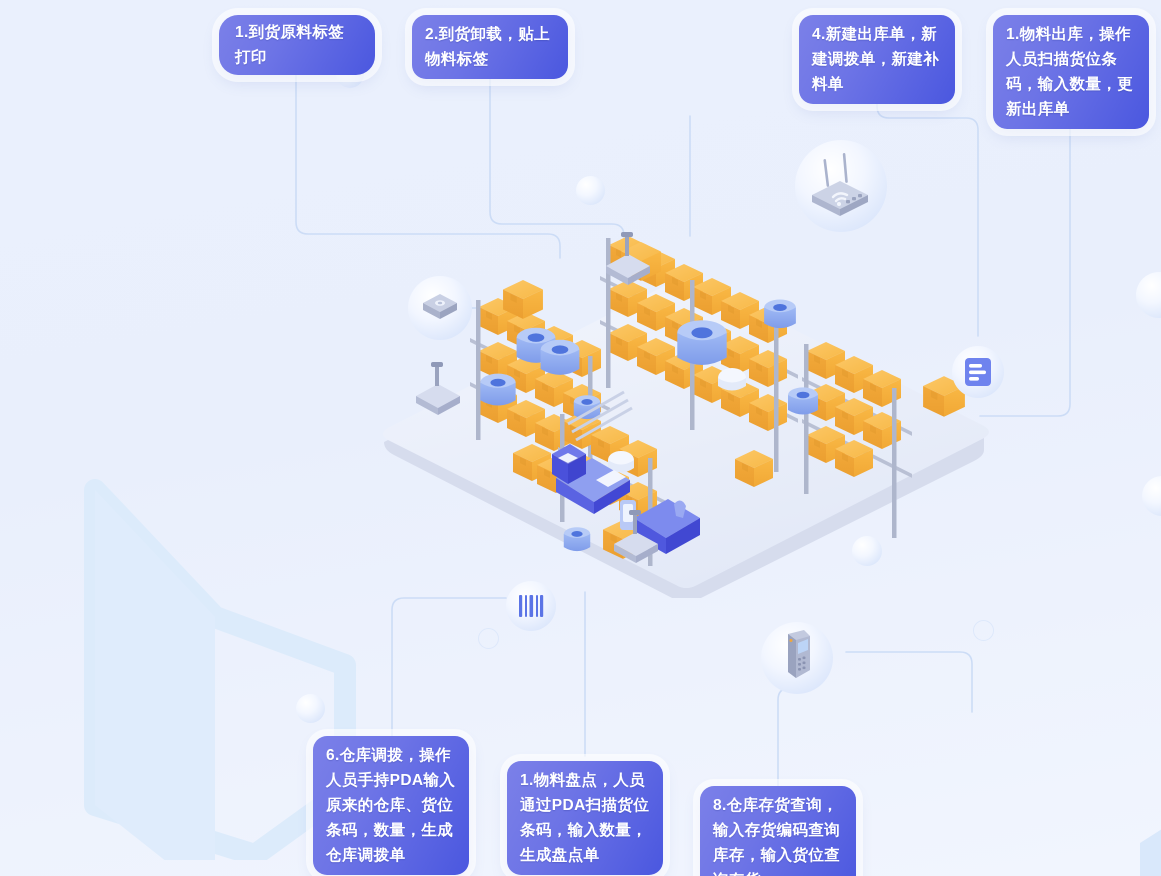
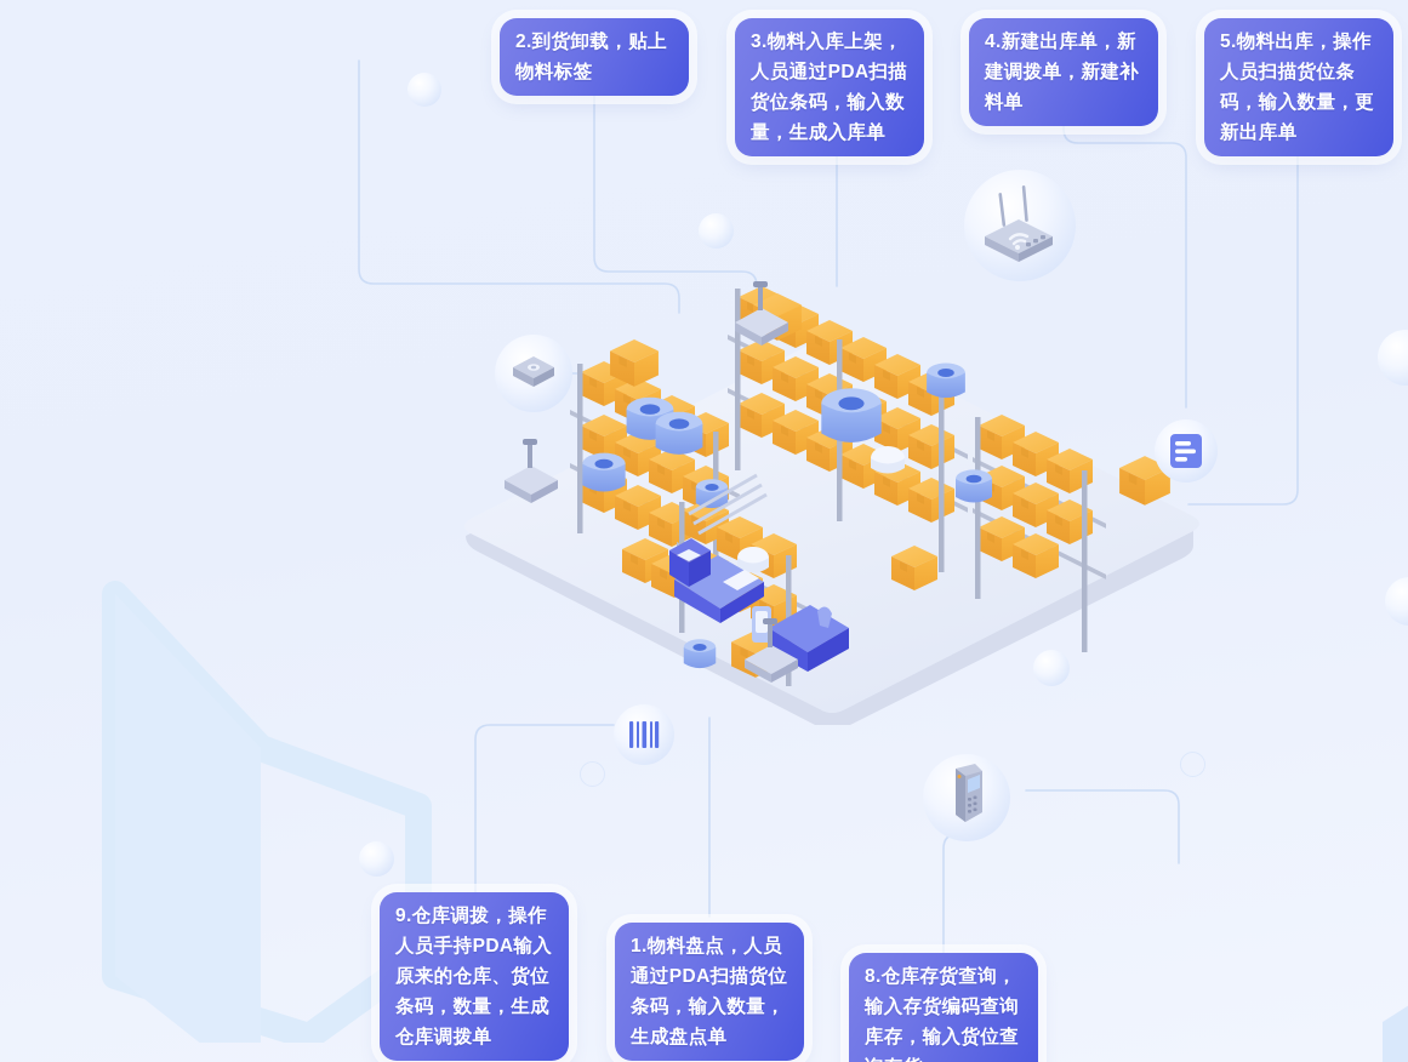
- 1.到货原料标签打印
  2.到货卸载，贴上物料标签
+ 3.物料入库上架，人员通过PDA扫描货位条码，输入数量，生成入库单
  4.新建出库单，新建调拨单，新建补料单
- 1.物料出库，操作人员扫描货位条码，输入数量，更新出库单
+ 5.物料出库，操作人员扫描货位条码，输入数量，更新出库单
- 6.仓库调拨，操作人员手持PDA输入原来的仓库、货位条码，数量，生成仓库调拨单
+ 9.仓库调拨，操作人员手持PDA输入原来的仓库、货位条码，数量，生成仓库调拨单
  1.物料盘点，人员通过PDA扫描货位条码，输入数量，生成盘点单
  8.仓库存货查询，输入存货编码查询库存，输入货位查
